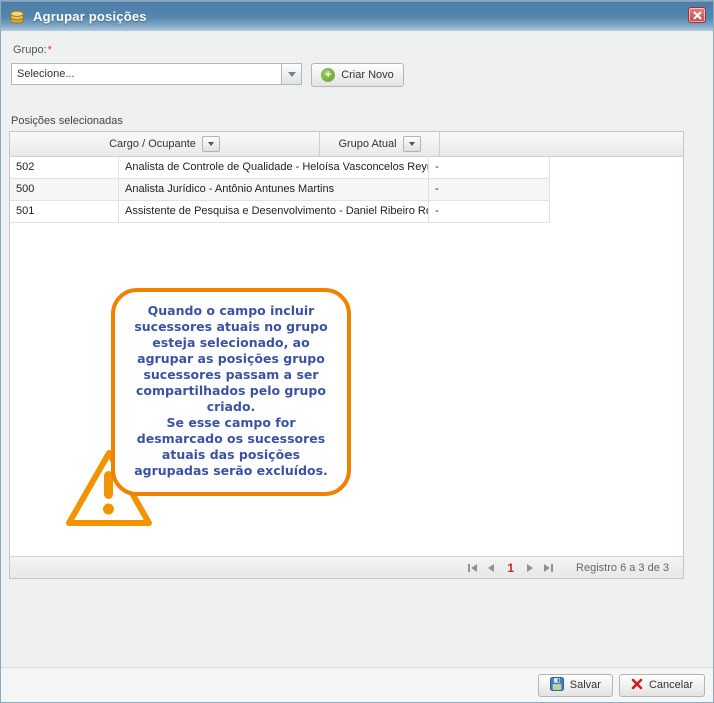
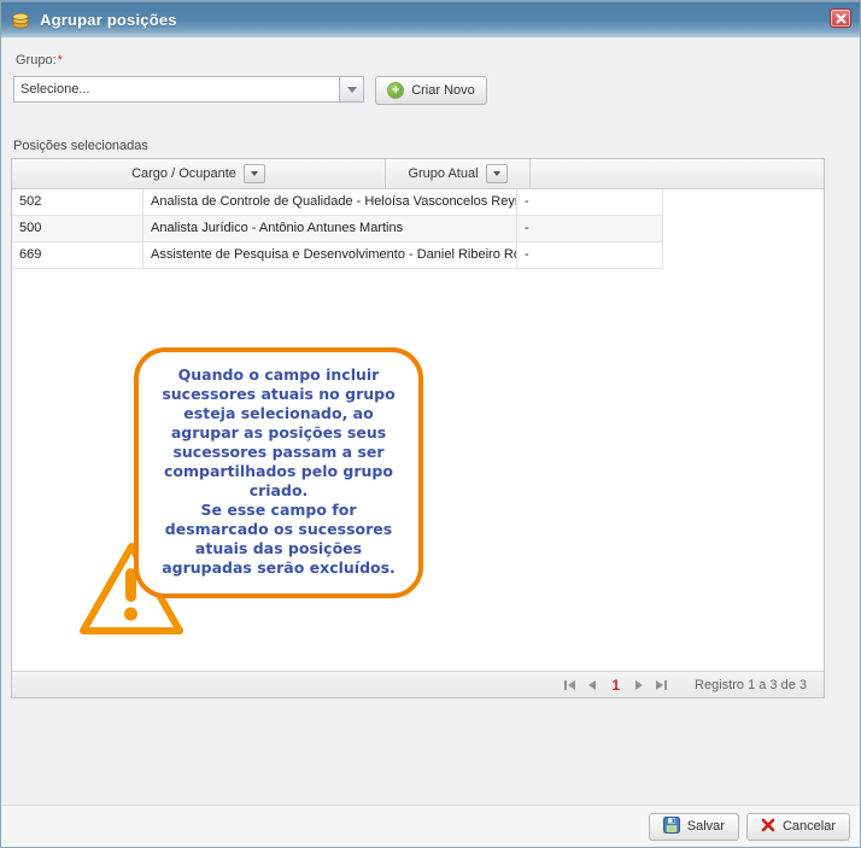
  Agrupar posições
  Grupo:*
  Selecione...
  +
  Criar Novo
  Posições selecionadas
  Cargo / Ocupante
  Grupo Atual
  502
  Analista de Controle de Qualidade - Heloísa Vasconcelos Rey
  -
  500
  Analista Jurídico - Antônio Antunes Martins
  -
- 501
+ 669
  Assistente de Pesquisa e Desenvolvimento - Daniel Ribeiro R
  -
  1
- Registro 6 a 3 de 3
+ Registro 1 a 3 de 3
- Quando o campo incluir sucessores atuais no grupo esteja selecionado, ao agrupar as posições grupo sucessores passam a ser compartilhados pelo grupo criado.
+ Quando o campo incluir sucessores atuais no grupo esteja selecionado, ao agrupar as posições seus sucessores passam a ser compartilhados pelo grupo criado.
  Se esse campo for desmarcado os sucessores atuais das posições agrupadas serão excluídos.
  Salvar
  Cancelar
